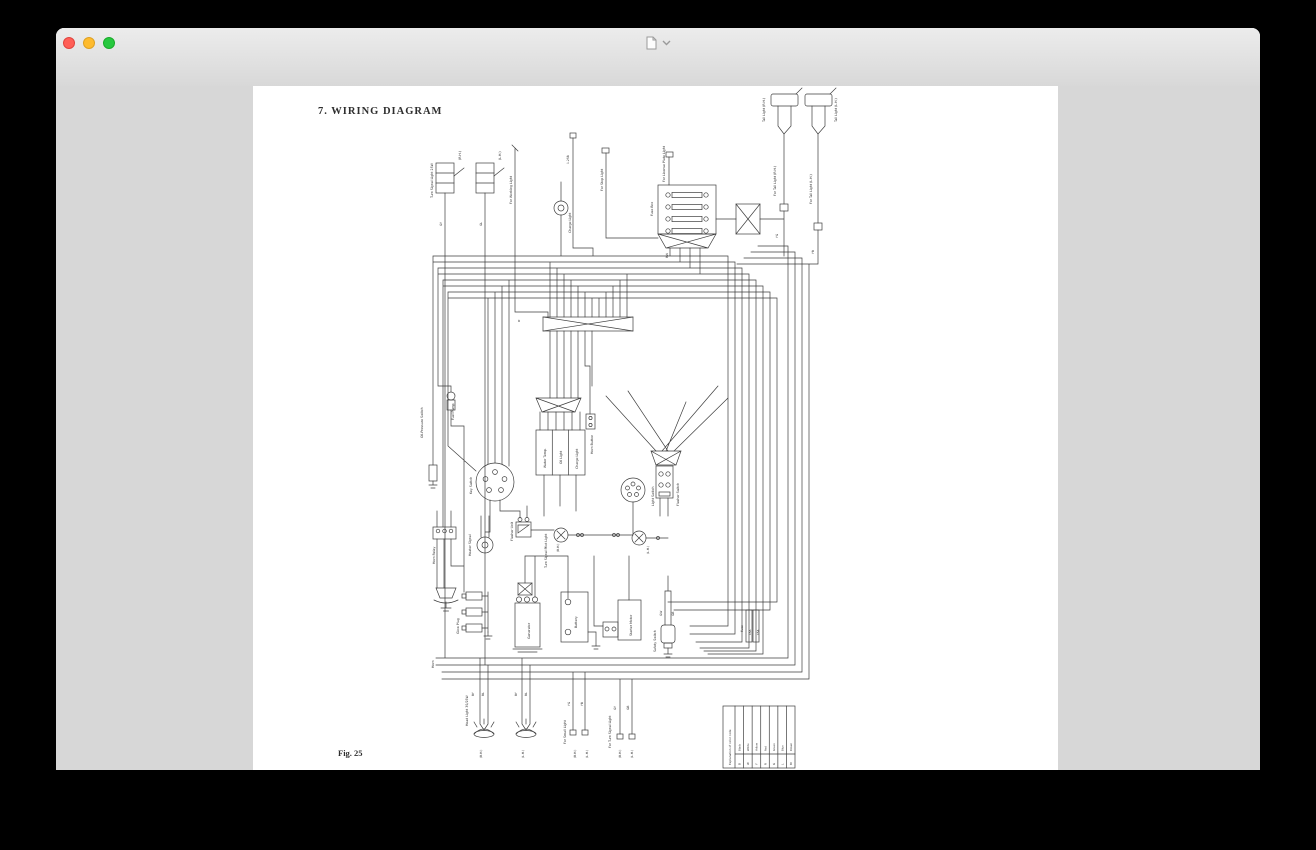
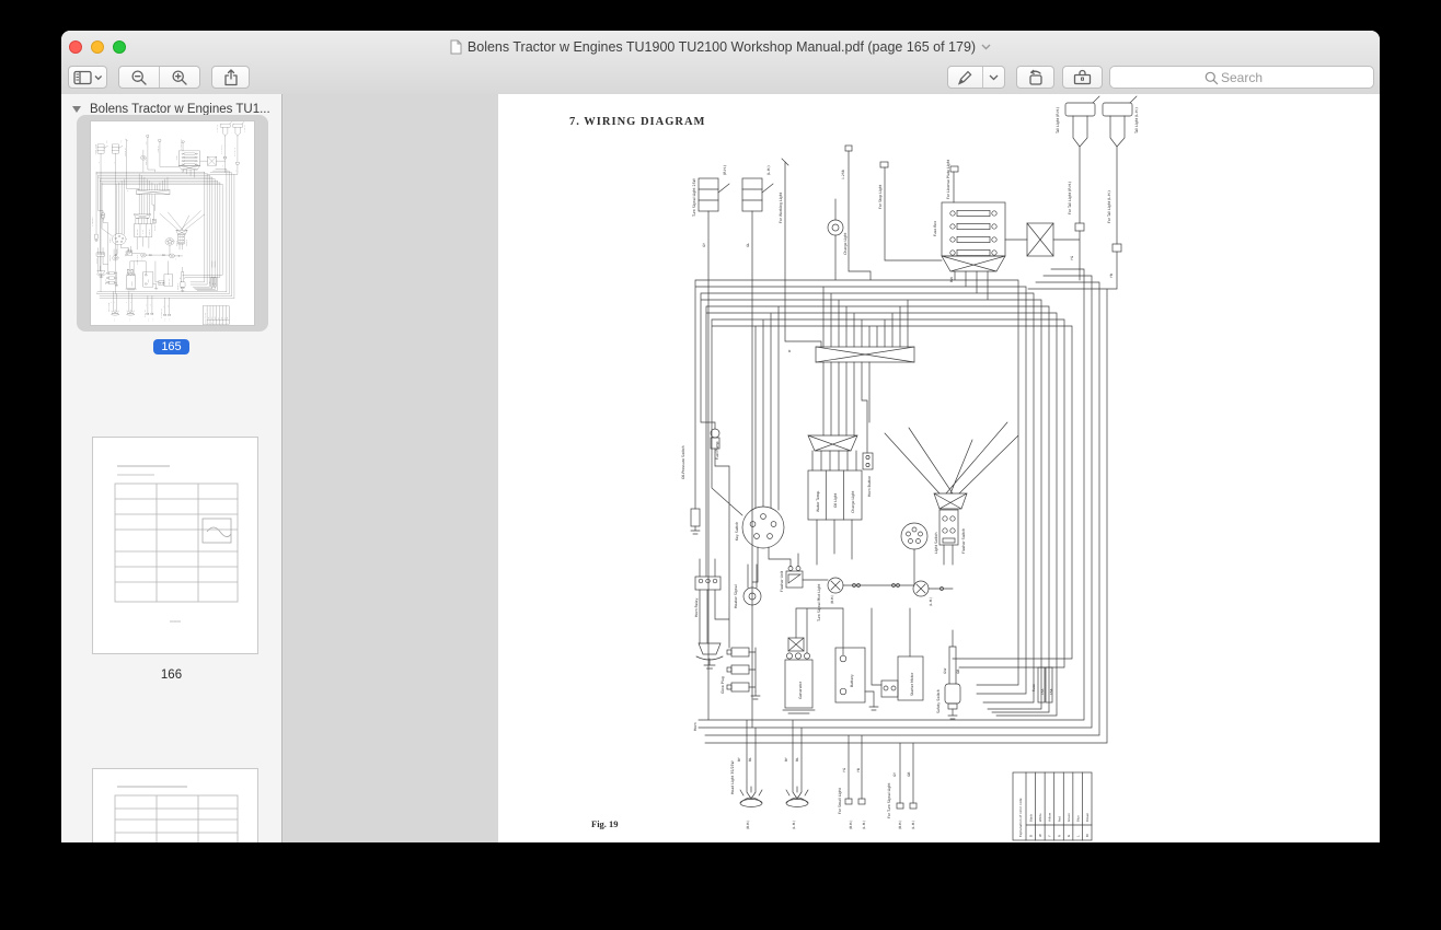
+ Bolens Tractor w Engines TU1900 TU2100 Workshop Manual.pdf (page 165 of 179)
+ Search
+ Bolens Tractor w Engines TU1...
+ 165
+ 166
  7. WIRING DIAGRAM
- Fig. 25
+ Fig. 19
